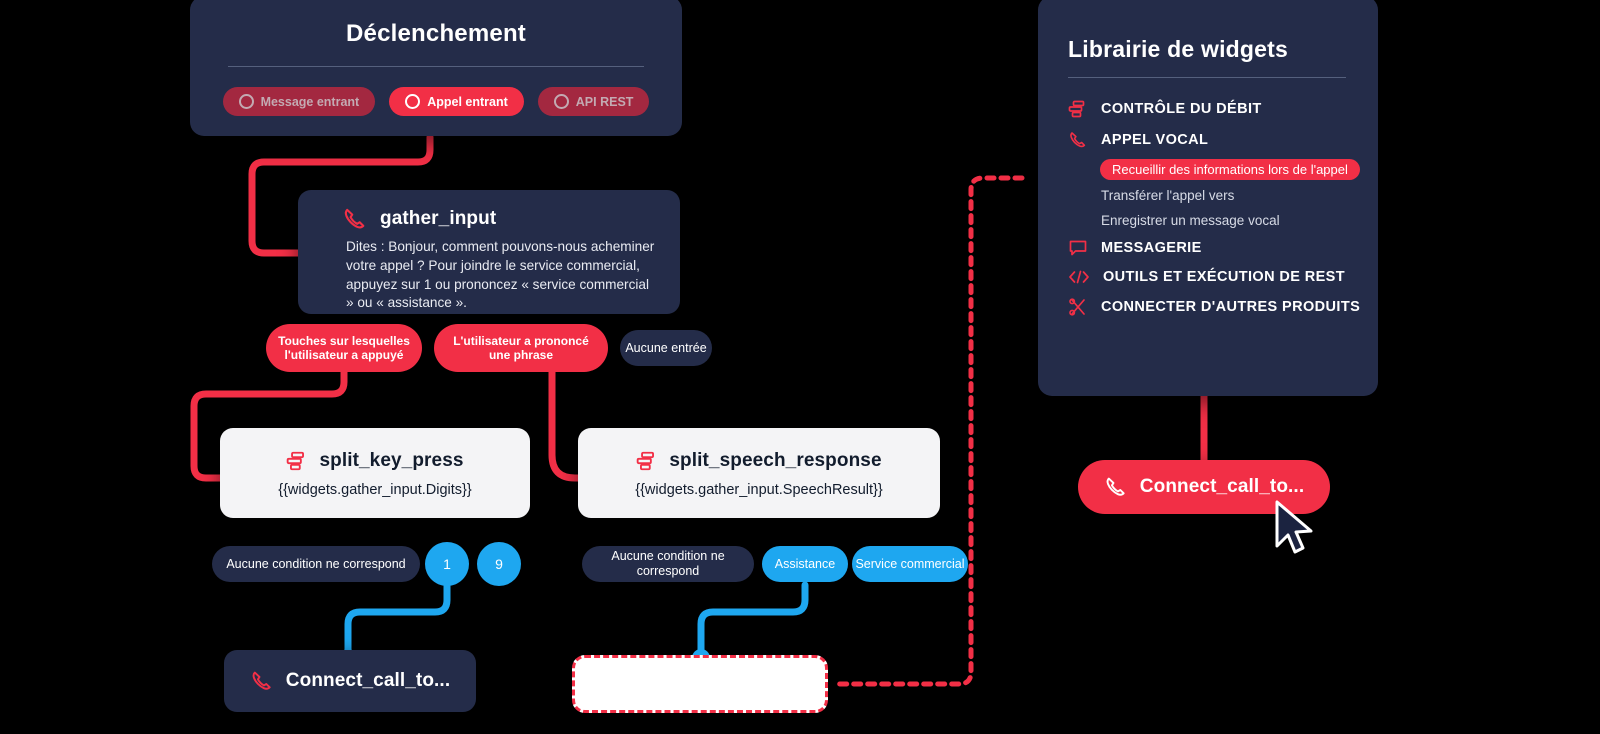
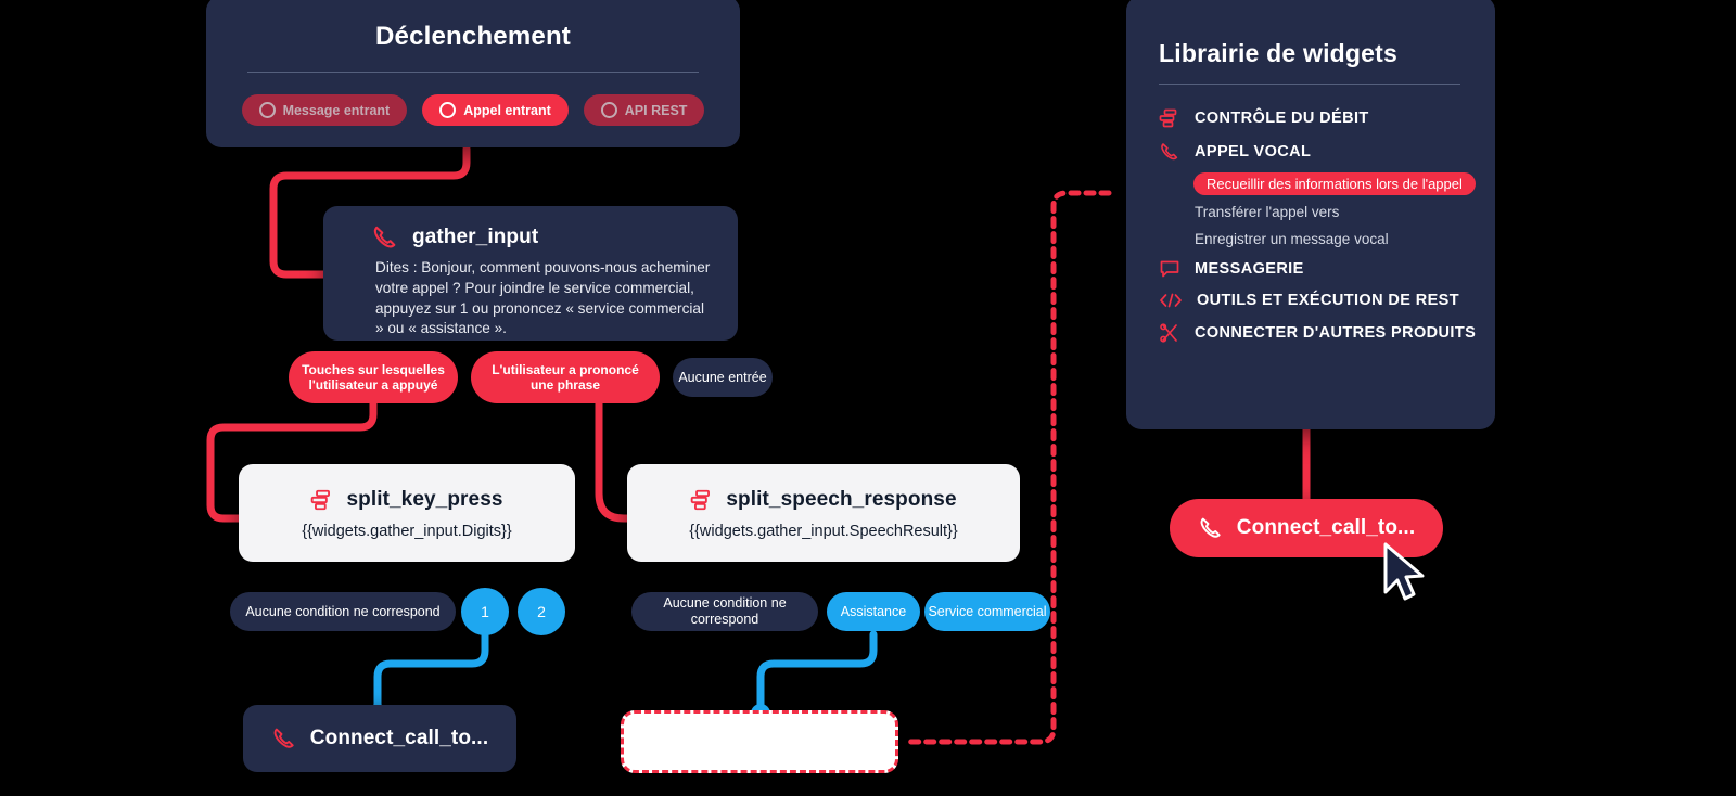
  Déclenchement
  Message entrant
  Appel entrant
  API REST
  Librairie de widgets
  CONTRÔLE DU DÉBIT
  APPEL VOCAL
  Recueillir des informations lors de l'appel
  Transférer l'appel vers
  Enregistrer un message vocal
  MESSAGERIE
  OUTILS ET EXÉCUTION DE REST
  CONNECTER D'AUTRES PRODUITS
  gather_input
  Dites : Bonjour, comment pouvons-nous acheminer votre appel ? Pour joindre le service commercial, appuyez sur 1 ou prononcez « service commercial » ou « assistance ».
  Touches sur lesquelles
  l'utilisateur a appuyé
  L'utilisateur a prononcé
  une phrase
  Aucune entrée
  split_key_press
  {{widgets.gather_input.Digits}}
  Aucune condition ne correspond
  1
- 9
+ 2
  split_speech_response
  {{widgets.gather_input.SpeechResult}}
  Aucune condition ne correspond
  Assistance
  Service commercial
  Connect_call_to...
  Connect_call_to...
